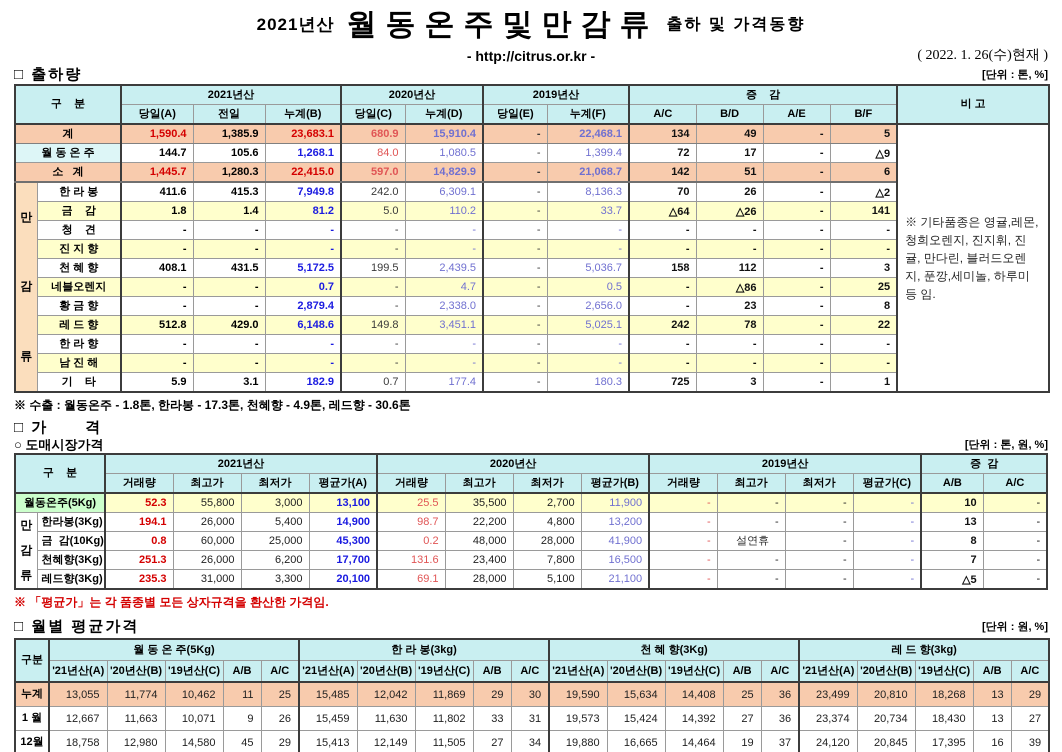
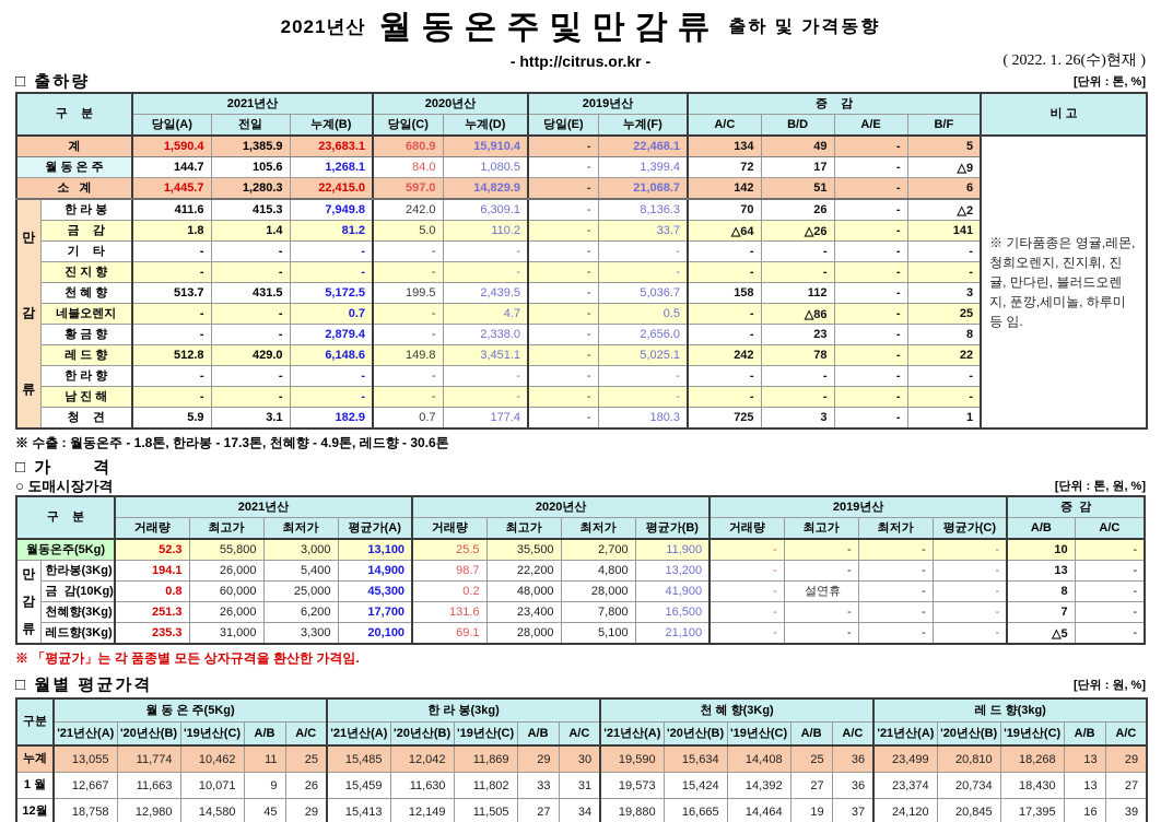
  2021년산 월동온주및만감류 출하 및 가격동향
  - http://citrus.or.kr -
  ( 2022. 1. 26(수)현재 )
  □ 출하량
  [단위 : 톤, %]
  구 분	2021년산	2020년산	2019년산	증 감	비 고
  당일(A)	전일	누계(B)	당일(C)	누계(D)	당일(E)	누계(F)	A/C	B/D	A/E	B/F
  계	1,590.4	1,385.9	23,683.1	680.9	15,910.4	-	22,468.1	134	49	-	5	※ 기타품종은 영귤,레몬, 청희오렌지, 진지휘, 진귤, 만다린, 블러드오렌지, 푼깡,세미놀, 하루미 등 임.
  월 동 온 주	144.7	105.6	1,268.1	84.0	1,080.5	-	1,399.4	72	17	-	△9
  소 계	1,445.7	1,280.3	22,415.0	597.0	14,829.9	-	21,068.7	142	51	-	6
  만감류	한 라 봉	411.6	415.3	7,949.8	242.0	6,309.1	-	8,136.3	70	26	-	△2
  금 감	1.8	1.4	81.2	5.0	110.2	-	33.7	△64	△26	-	141
- 청 견	-	-	-	-	-	-	-	-	-	-	-
+ 기 타	-	-	-	-	-	-	-	-	-	-	-
  진 지 향	-	-	-	-	-	-	-	-	-	-	-
- 천 혜 향	408.1	431.5	5,172.5	199.5	2,439.5	-	5,036.7	158	112	-	3
+ 천 혜 향	513.7	431.5	5,172.5	199.5	2,439.5	-	5,036.7	158	112	-	3
  네블오렌지	-	-	0.7	-	4.7	-	0.5	-	△86	-	25
  황 금 향	-	-	2,879.4	-	2,338.0	-	2,656.0	-	23	-	8
  레 드 향	512.8	429.0	6,148.6	149.8	3,451.1	-	5,025.1	242	78	-	22
  한 라 향	-	-	-	-	-	-	-	-	-	-	-
  남 진 해	-	-	-	-	-	-	-	-	-	-	-
- 기 타	5.9	3.1	182.9	0.7	177.4	-	180.3	725	3	-	1
+ 청 견	5.9	3.1	182.9	0.7	177.4	-	180.3	725	3	-	1
  ※ 수출 : 월동온주 - 1.8톤, 한라봉 - 17.3톤, 천혜향 - 4.9톤, 레드향 - 30.6톤
  □ 가 격
  ○ 도매시장가격
  [단위 : 톤, 원, %]
  구 분	2021년산	2020년산	2019년산	증 감
  거래량	최고가	최저가	평균가(A)	거래량	최고가	최저가	평균가(B)	거래량	최고가	최저가	평균가(C)	A/B	A/C
  월동온주(5Kg)	52.3	55,800	3,000	13,100	25.5	35,500	2,700	11,900	-	-	-	-	10	-
  만감류	한라봉(3Kg)	194.1	26,000	5,400	14,900	98.7	22,200	4,800	13,200	-	-	-	-	13	-
  금 감(10Kg)	0.8	60,000	25,000	45,300	0.2	48,000	28,000	41,900	-	설연휴	-	-	8	-
  천혜향(3Kg)	251.3	26,000	6,200	17,700	131.6	23,400	7,800	16,500	-	-	-	-	7	-
  레드향(3Kg)	235.3	31,000	3,300	20,100	69.1	28,000	5,100	21,100	-	-	-	-	△5	-
  ※ 「평균가」는 각 품종별 모든 상자규격을 환산한 가격임.
  □ 월별 평균가격
  [단위 : 원, %]
  구분	월 동 온 주(5Kg)	한 라 봉(3kg)	천 혜 향(3Kg)	레 드 향(3kg)
  '21년산(A)	'20년산(B)	'19년산(C)	A/B	A/C	'21년산(A)	'20년산(B)	'19년산(C)	A/B	A/C	'21년산(A)	'20년산(B)	'19년산(C)	A/B	A/C	'21년산(A)	'20년산(B)	'19년산(C)	A/B	A/C
  누계	13,055	11,774	10,462	11	25	15,485	12,042	11,869	29	30	19,590	15,634	14,408	25	36	23,499	20,810	18,268	13	29
  1 월	12,667	11,663	10,071	9	26	15,459	11,630	11,802	33	31	19,573	15,424	14,392	27	36	23,374	20,734	18,430	13	27
  12월	18,758	12,980	14,580	45	29	15,413	12,149	11,505	27	34	19,880	16,665	14,464	19	37	24,120	20,845	17,395	16	39
